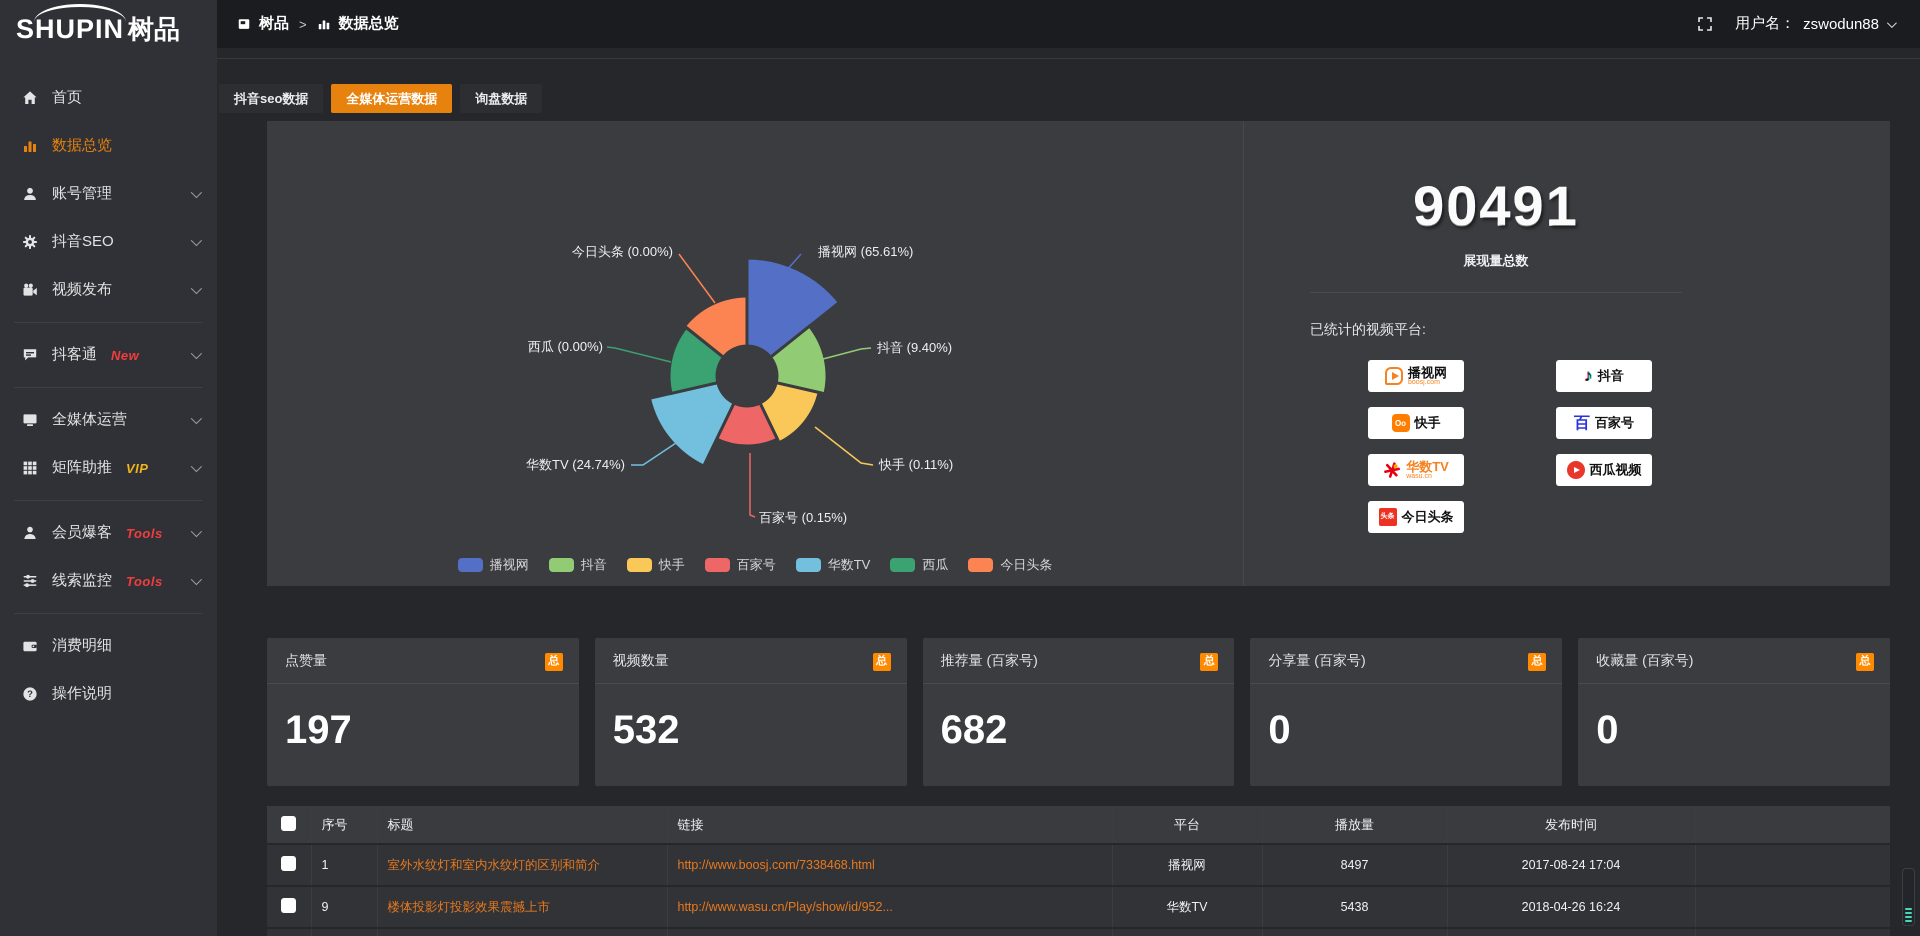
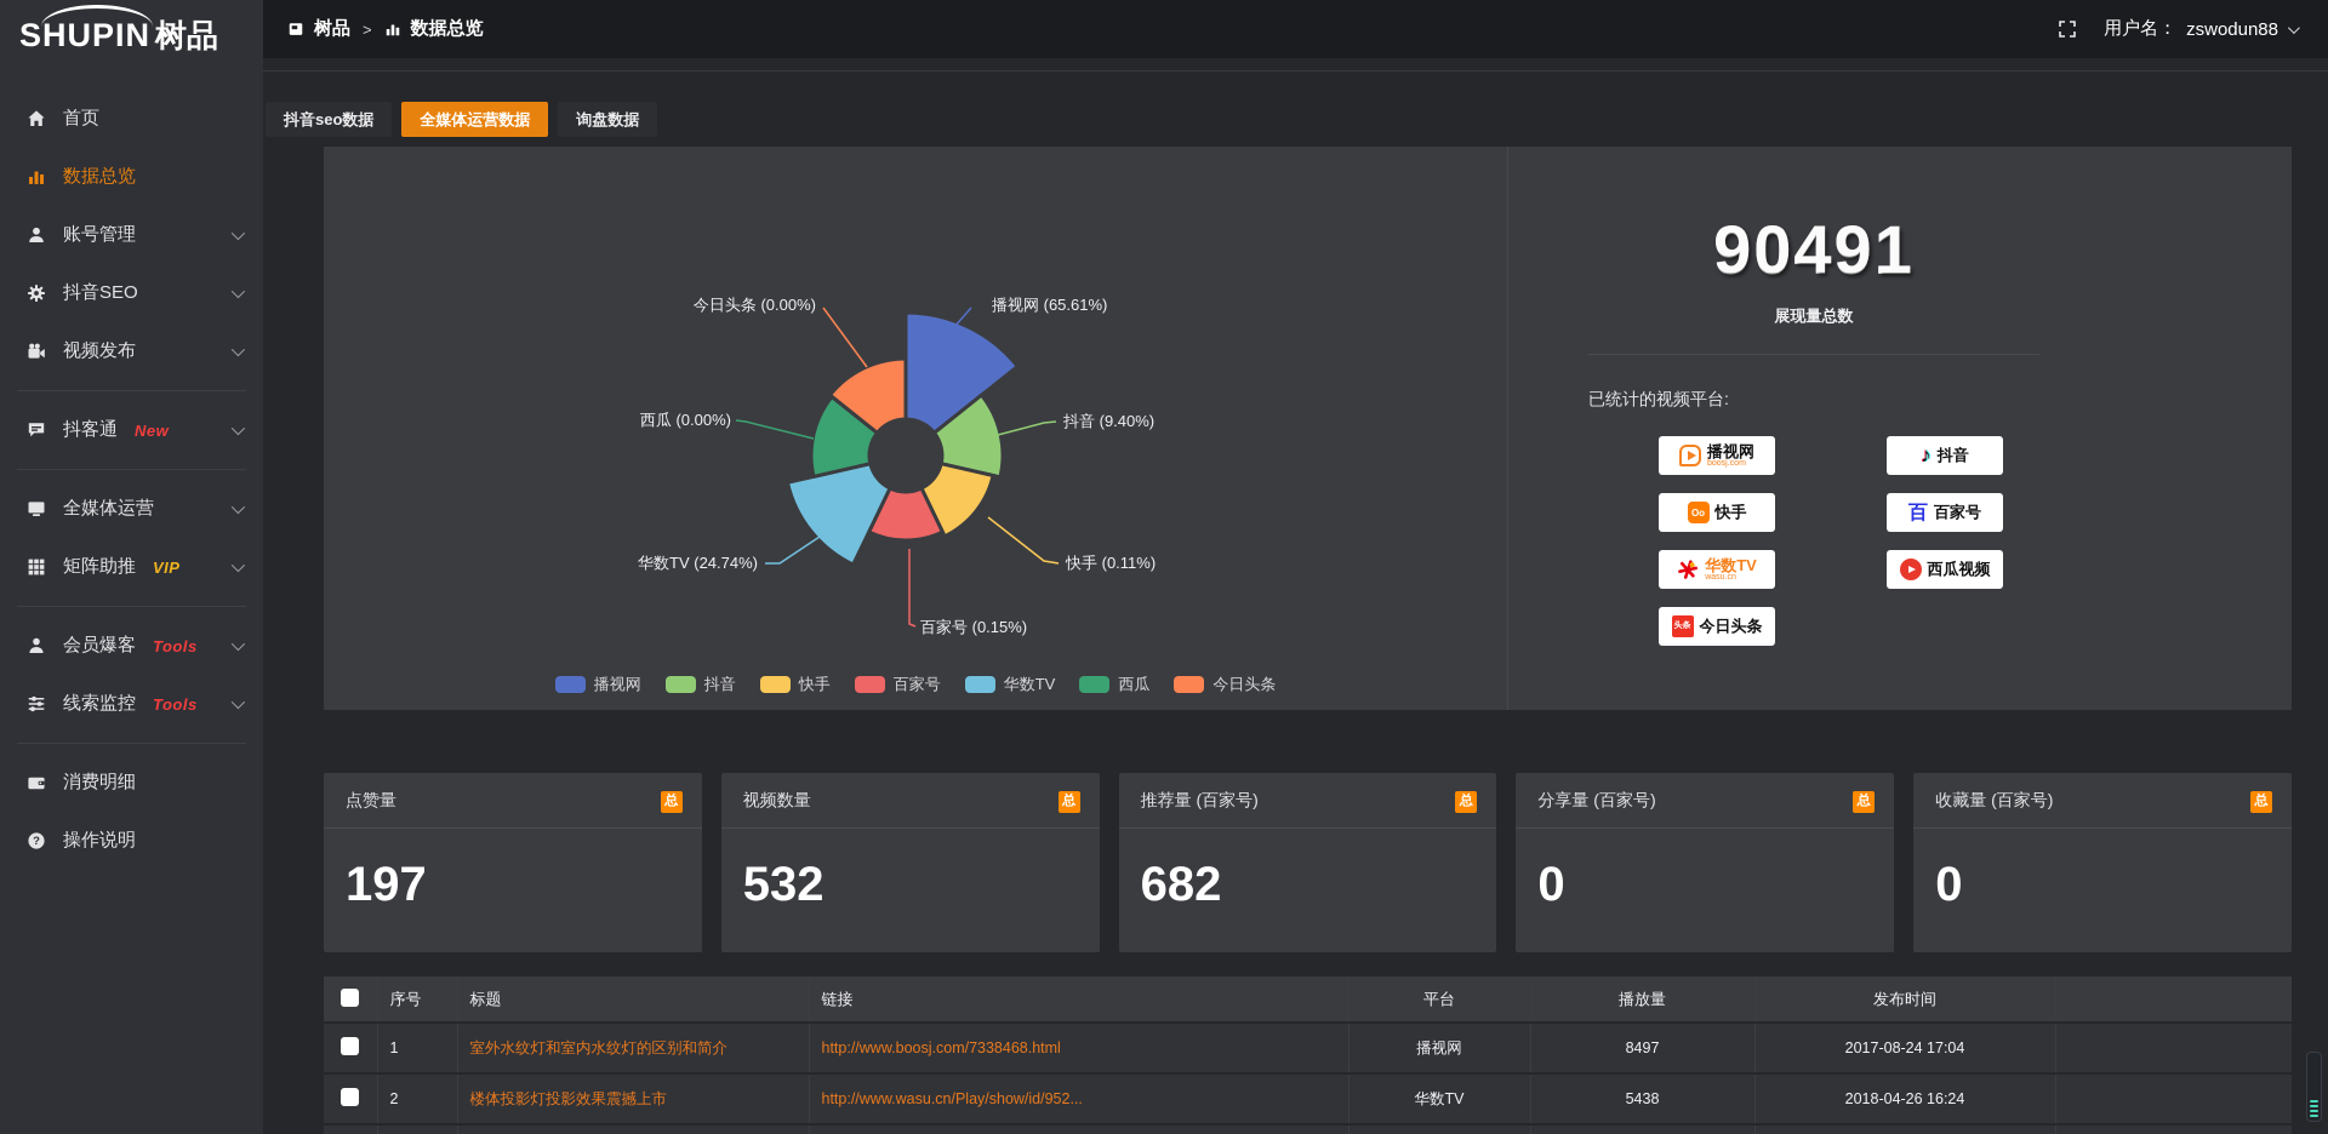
  SHUPIN 树品
  首页
  数据总览
  账号管理
  抖音SEO
  视频发布
  抖客通
  New
  全媒体运营
  矩阵助推
  VIP
  会员爆客
  Tools
  线索监控
  Tools
  消费明细
  ?
  操作说明
  树品
  >
  数据总览
  用户名：
  zswodun88
  抖音seo数据
  全媒体运营数据
  询盘数据
  播视网 (65.61%)
  抖音 (9.40%)
  快手 (0.11%)
  百家号 (0.15%)
  华数TV (24.74%)
  西瓜 (0.00%)
  今日头条 (0.00%)
  播视网
  抖音
  快手
  百家号
  华数TV
  西瓜
  今日头条
  90491
  展现量总数
  已统计的视频平台:
  播视网
  ♪
  抖音
  Oo
  快手
  百
  百家号
  华数TV
  西瓜视频
  今日头条
  点赞量
  总
  197
  视频数量
  总
  532
  推荐量 (百家号)
  总
  682
  分享量 (百家号)
  总
  0
  收藏量 (百家号)
  总
  0
  	序号	标题	链接	平台	播放量	发布时间
  	1	室外水纹灯和室内水纹灯的区别和简介	http://www.boosj.com/7338468.html	播视网	8497	2017-08-24 17:04
- 	9	楼体投影灯投影效果震撼上市	http://www.wasu.cn/Play/show/id/952...	华数TV	5438	2018-04-26 16:24
+ 	2	楼体投影灯投影效果震撼上市	http://www.wasu.cn/Play/show/id/952...	华数TV	5438	2018-04-26 16:24
